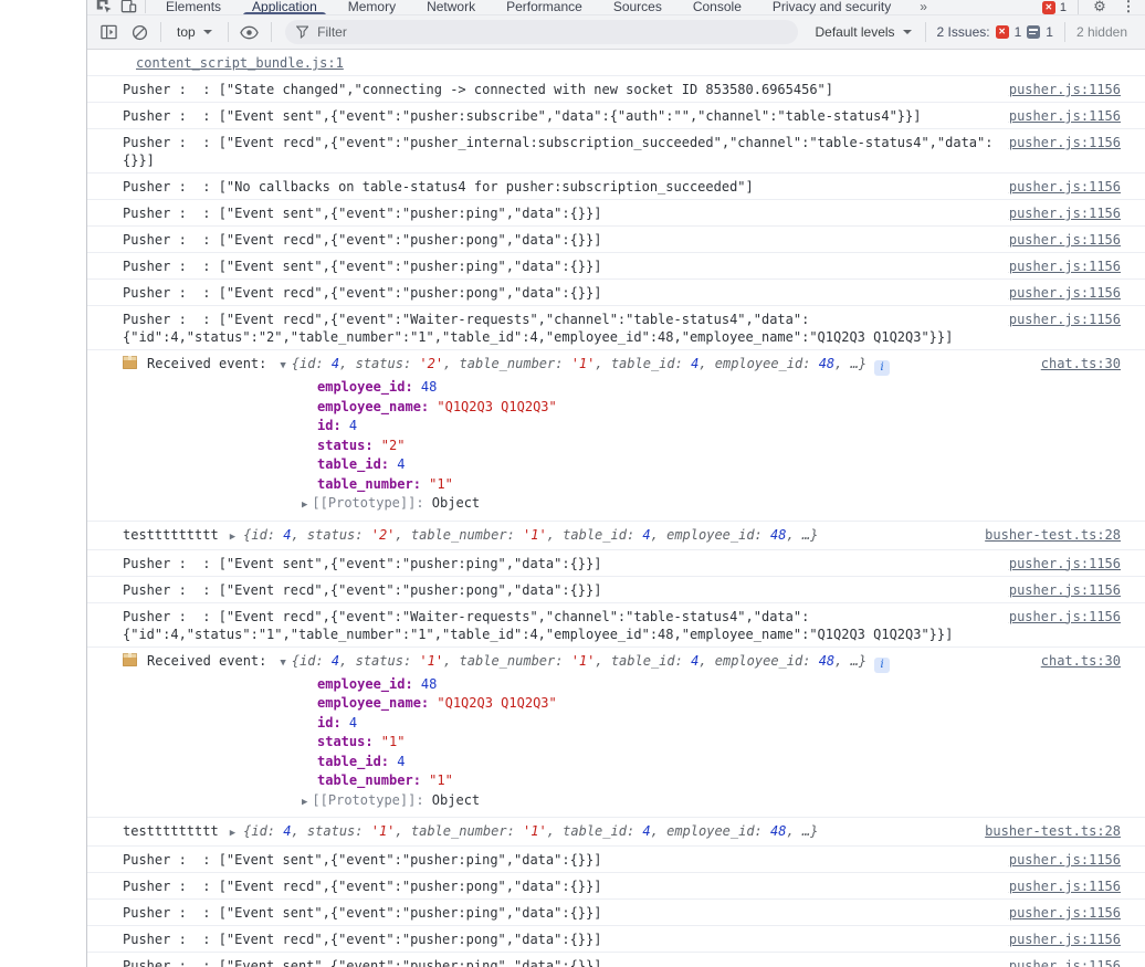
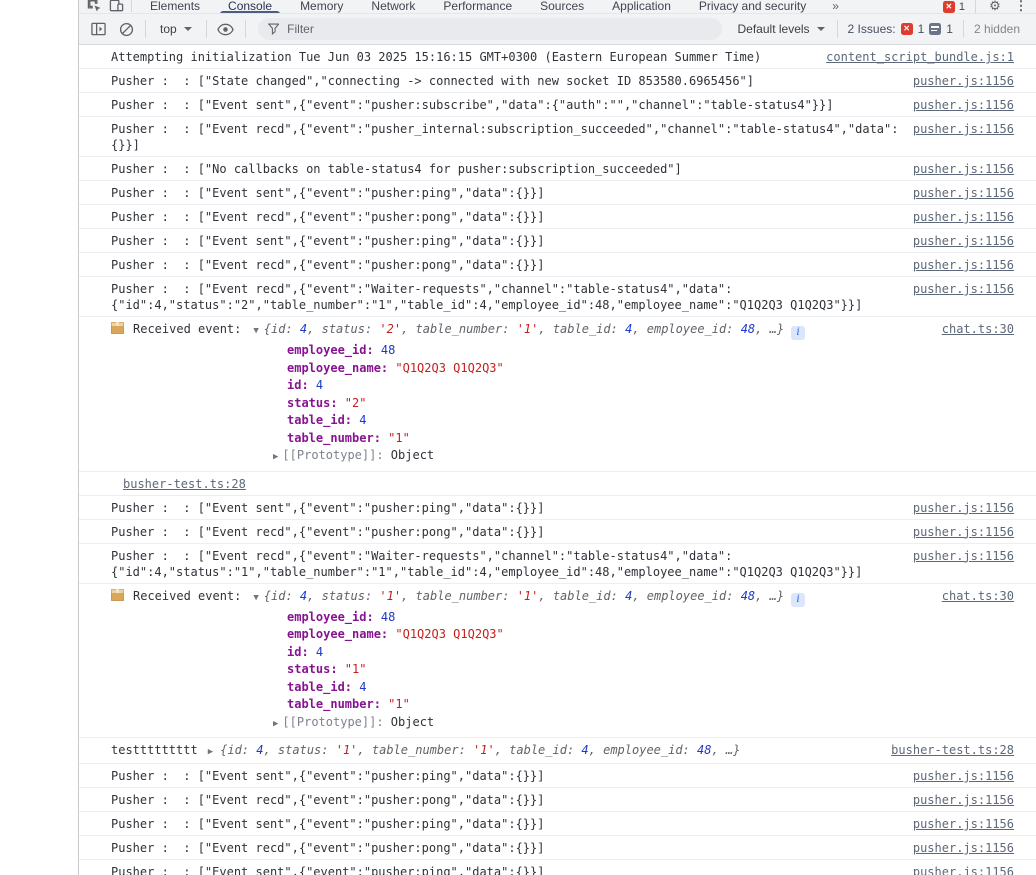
  Elements
- Application
+ Console
  Memory
  Network
  Performance
  Sources
- Console
+ Application
  Privacy and security
  »
  ✕
  1
  ⚙
  ⋮
  top
  Filter
  Default levels
  2 Issues:
  ✕
  1
  1
  2 hidden
+ Attempting initialization Tue Jun 03 2025 15:16:15 GMT+0300 (Eastern European Summer Time)
  content_script_bundle.js:1
  Pusher : : ["State changed","connecting -> connected with new socket ID 853580.6965456"]
  pusher.js:1156
  Pusher : : ["Event sent",{"event":"pusher:subscribe","data":{"auth":"","channel":"table-status4"}}]
  pusher.js:1156
  Pusher : : ["Event recd",{"event":"pusher_internal:subscription_succeeded","channel":"table-status4","data":
  {}}]
  pusher.js:1156
  Pusher : : ["No callbacks on table-status4 for pusher:subscription_succeeded"]
  pusher.js:1156
  Pusher : : ["Event sent",{"event":"pusher:ping","data":{}}]
  pusher.js:1156
  Pusher : : ["Event recd",{"event":"pusher:pong","data":{}}]
  pusher.js:1156
  Pusher : : ["Event sent",{"event":"pusher:ping","data":{}}]
  pusher.js:1156
  Pusher : : ["Event recd",{"event":"pusher:pong","data":{}}]
  pusher.js:1156
  Pusher : : ["Event recd",{"event":"Waiter-requests","channel":"table-status4","data":
  {"id":4,"status":"2","table_number":"1","table_id":4,"employee_id":48,"employee_name":"Q1Q2Q3 Q1Q2Q3"}}]
  pusher.js:1156
  Received event: ▼ {id: 4, status: '2', table_number: '1', table_id: 4, employee_id: 48, …} i
  employee_id: 48
  employee_name: "Q1Q2Q3 Q1Q2Q3"
  id: 4
  status: "2"
  table_id: 4
  table_number: "1"
  ▶ [[Prototype]]: Object
  chat.ts:30
- testtttttttt ▶ {id: 4, status: '2', table_number: '1', table_id: 4, employee_id: 48, …}
  busher-test.ts:28
  Pusher : : ["Event sent",{"event":"pusher:ping","data":{}}]
  pusher.js:1156
  Pusher : : ["Event recd",{"event":"pusher:pong","data":{}}]
  pusher.js:1156
  Pusher : : ["Event recd",{"event":"Waiter-requests","channel":"table-status4","data":
  {"id":4,"status":"1","table_number":"1","table_id":4,"employee_id":48,"employee_name":"Q1Q2Q3 Q1Q2Q3"}}]
  pusher.js:1156
  Received event: ▼ {id: 4, status: '1', table_number: '1', table_id: 4, employee_id: 48, …} i
  employee_id: 48
  employee_name: "Q1Q2Q3 Q1Q2Q3"
  id: 4
  status: "1"
  table_id: 4
  table_number: "1"
  ▶ [[Prototype]]: Object
  chat.ts:30
  testtttttttt ▶ {id: 4, status: '1', table_number: '1', table_id: 4, employee_id: 48, …}
  busher-test.ts:28
  Pusher : : ["Event sent",{"event":"pusher:ping","data":{}}]
  pusher.js:1156
  Pusher : : ["Event recd",{"event":"pusher:pong","data":{}}]
  pusher.js:1156
  Pusher : : ["Event sent",{"event":"pusher:ping","data":{}}]
  pusher.js:1156
  Pusher : : ["Event recd",{"event":"pusher:pong","data":{}}]
  pusher.js:1156
  Pusher : : ["Event sent",{"event":"pusher:ping","data":{}}]
  pusher.js:1156
